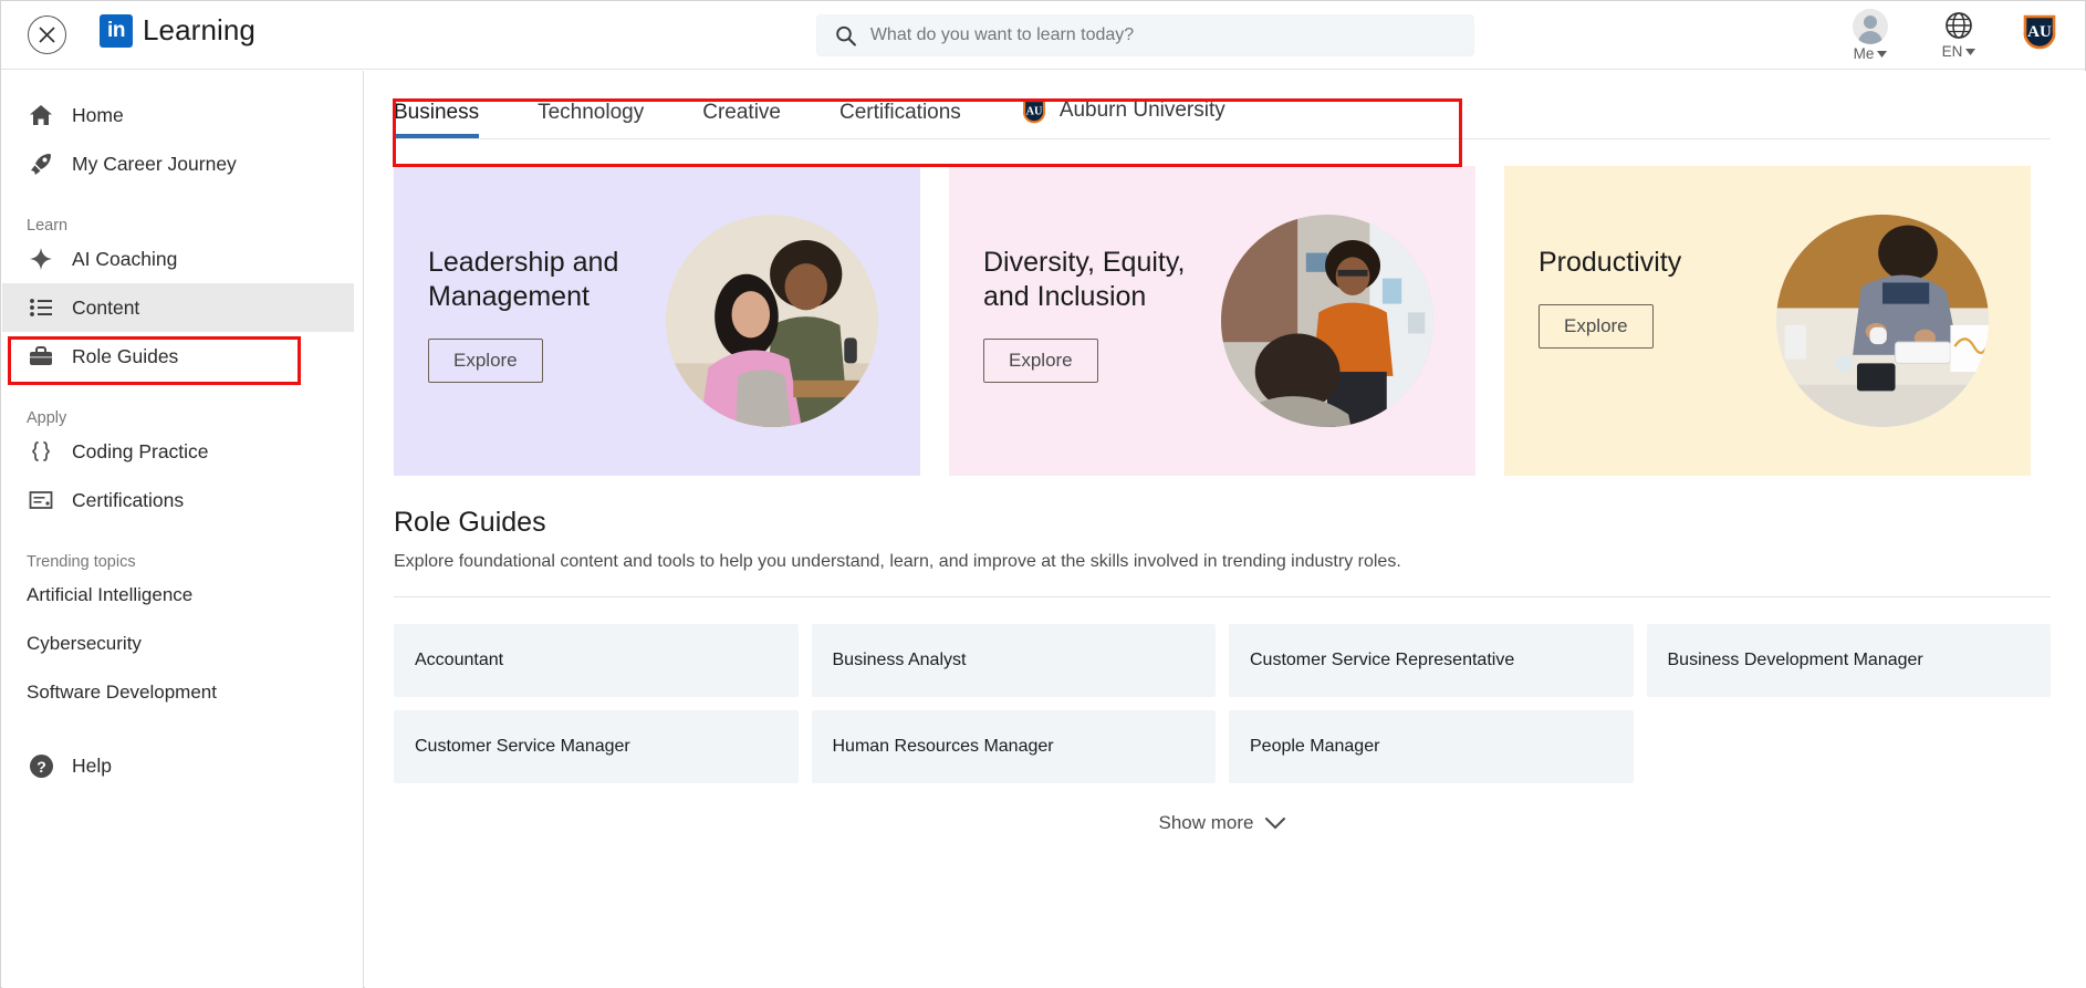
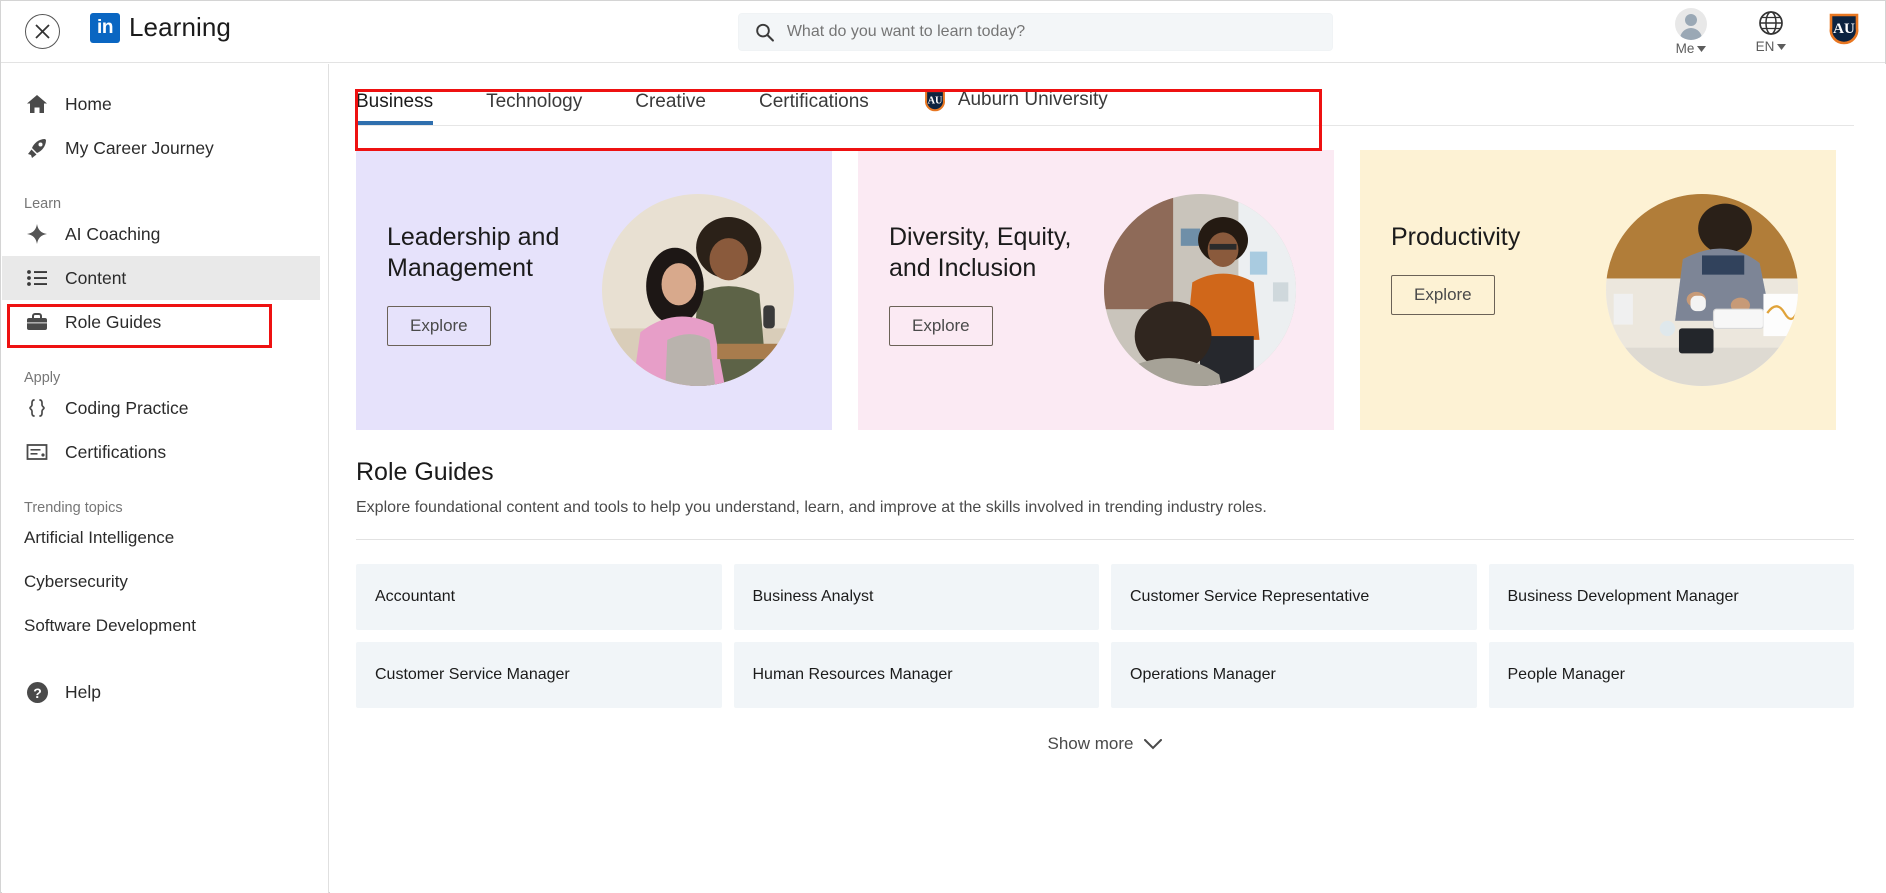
  in
  Learning
  What do you want to learn today?
  Me
  EN
  AU
  Home
  My Career Journey
  Learn
  AI Coaching
  Content
  Role Guides
  Apply
  Coding Practice
  Certifications
  Trending topics
  Artificial Intelligence
  Cybersecurity
  Software Development
  ?
  Help
  Business
  Technology
  Creative
  Certifications
  AU
  Auburn University
  Leadership and Management
  Explore
  Diversity, Equity, and Inclusion
  Explore
  Productivity
  Explore
  Role Guides
  Explore foundational content and tools to help you understand, learn, and improve at the skills involved in trending industry roles.
  Accountant
  Business Analyst
  Customer Service Representative
  Business Development Manager
  Customer Service Manager
  Human Resources Manager
+ Operations Manager
  People Manager
  Show more
